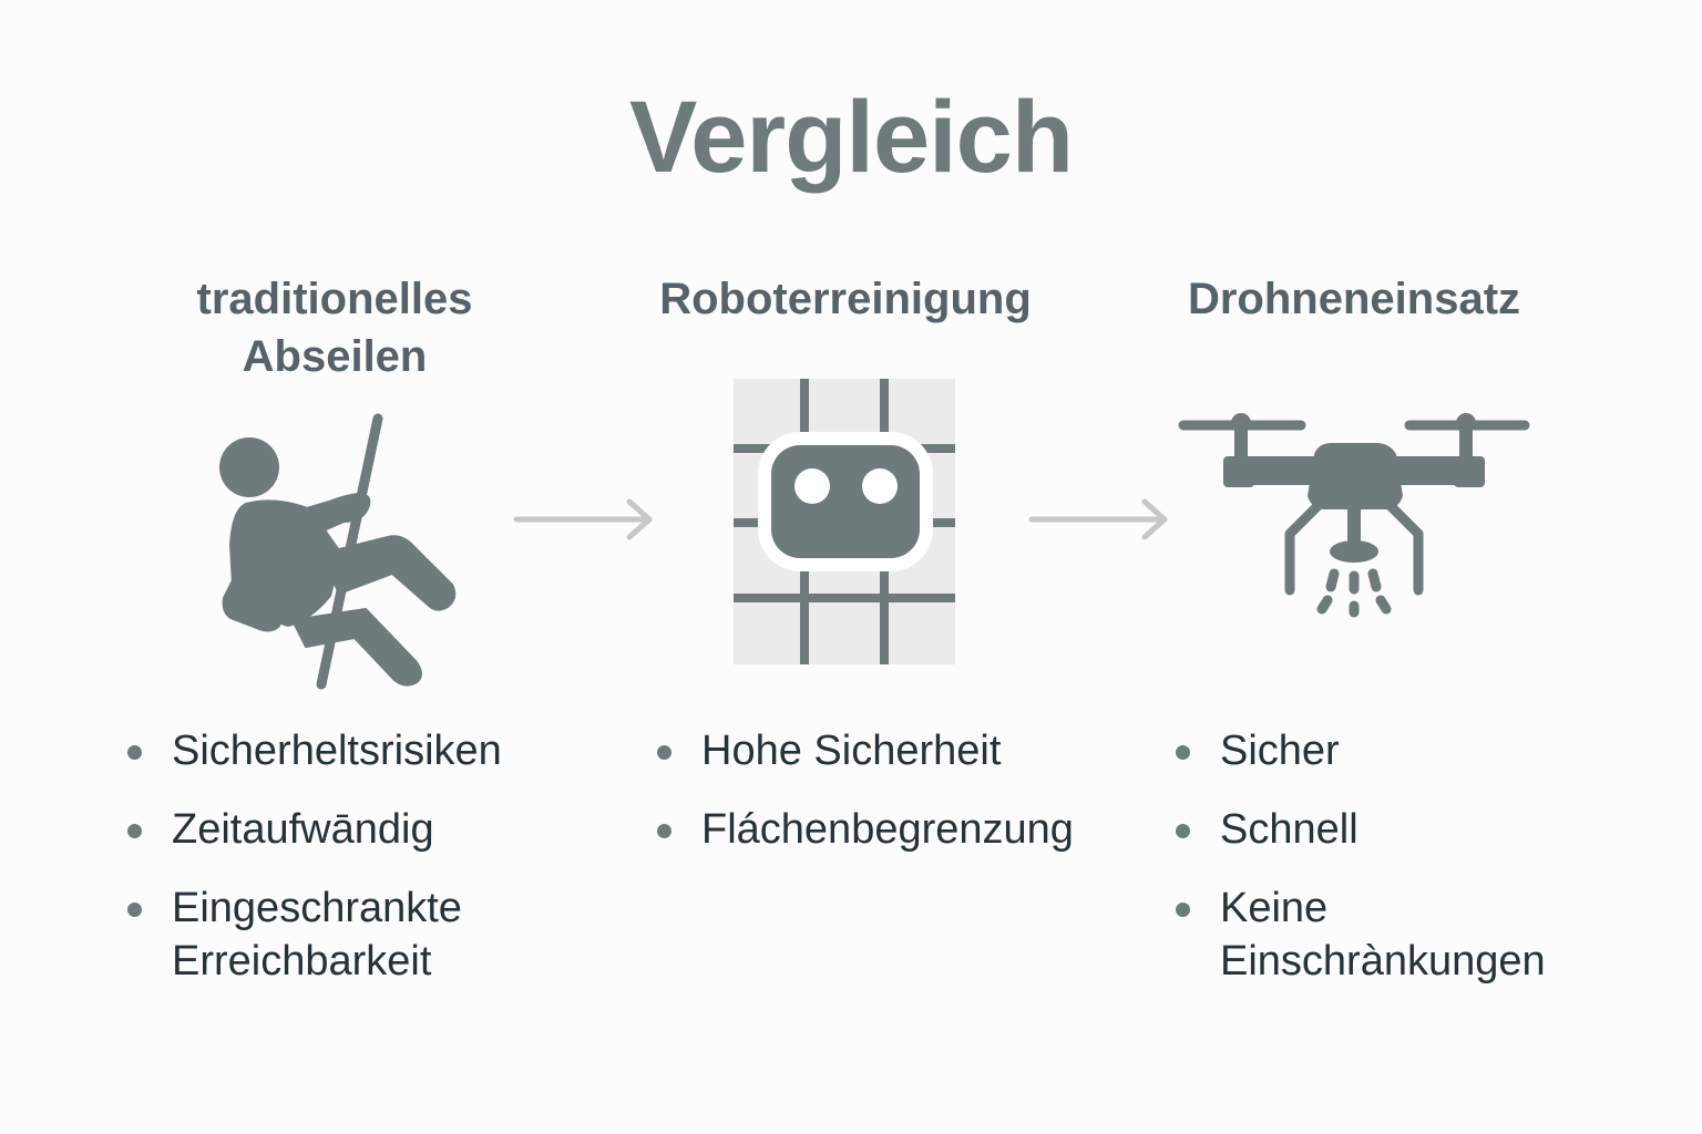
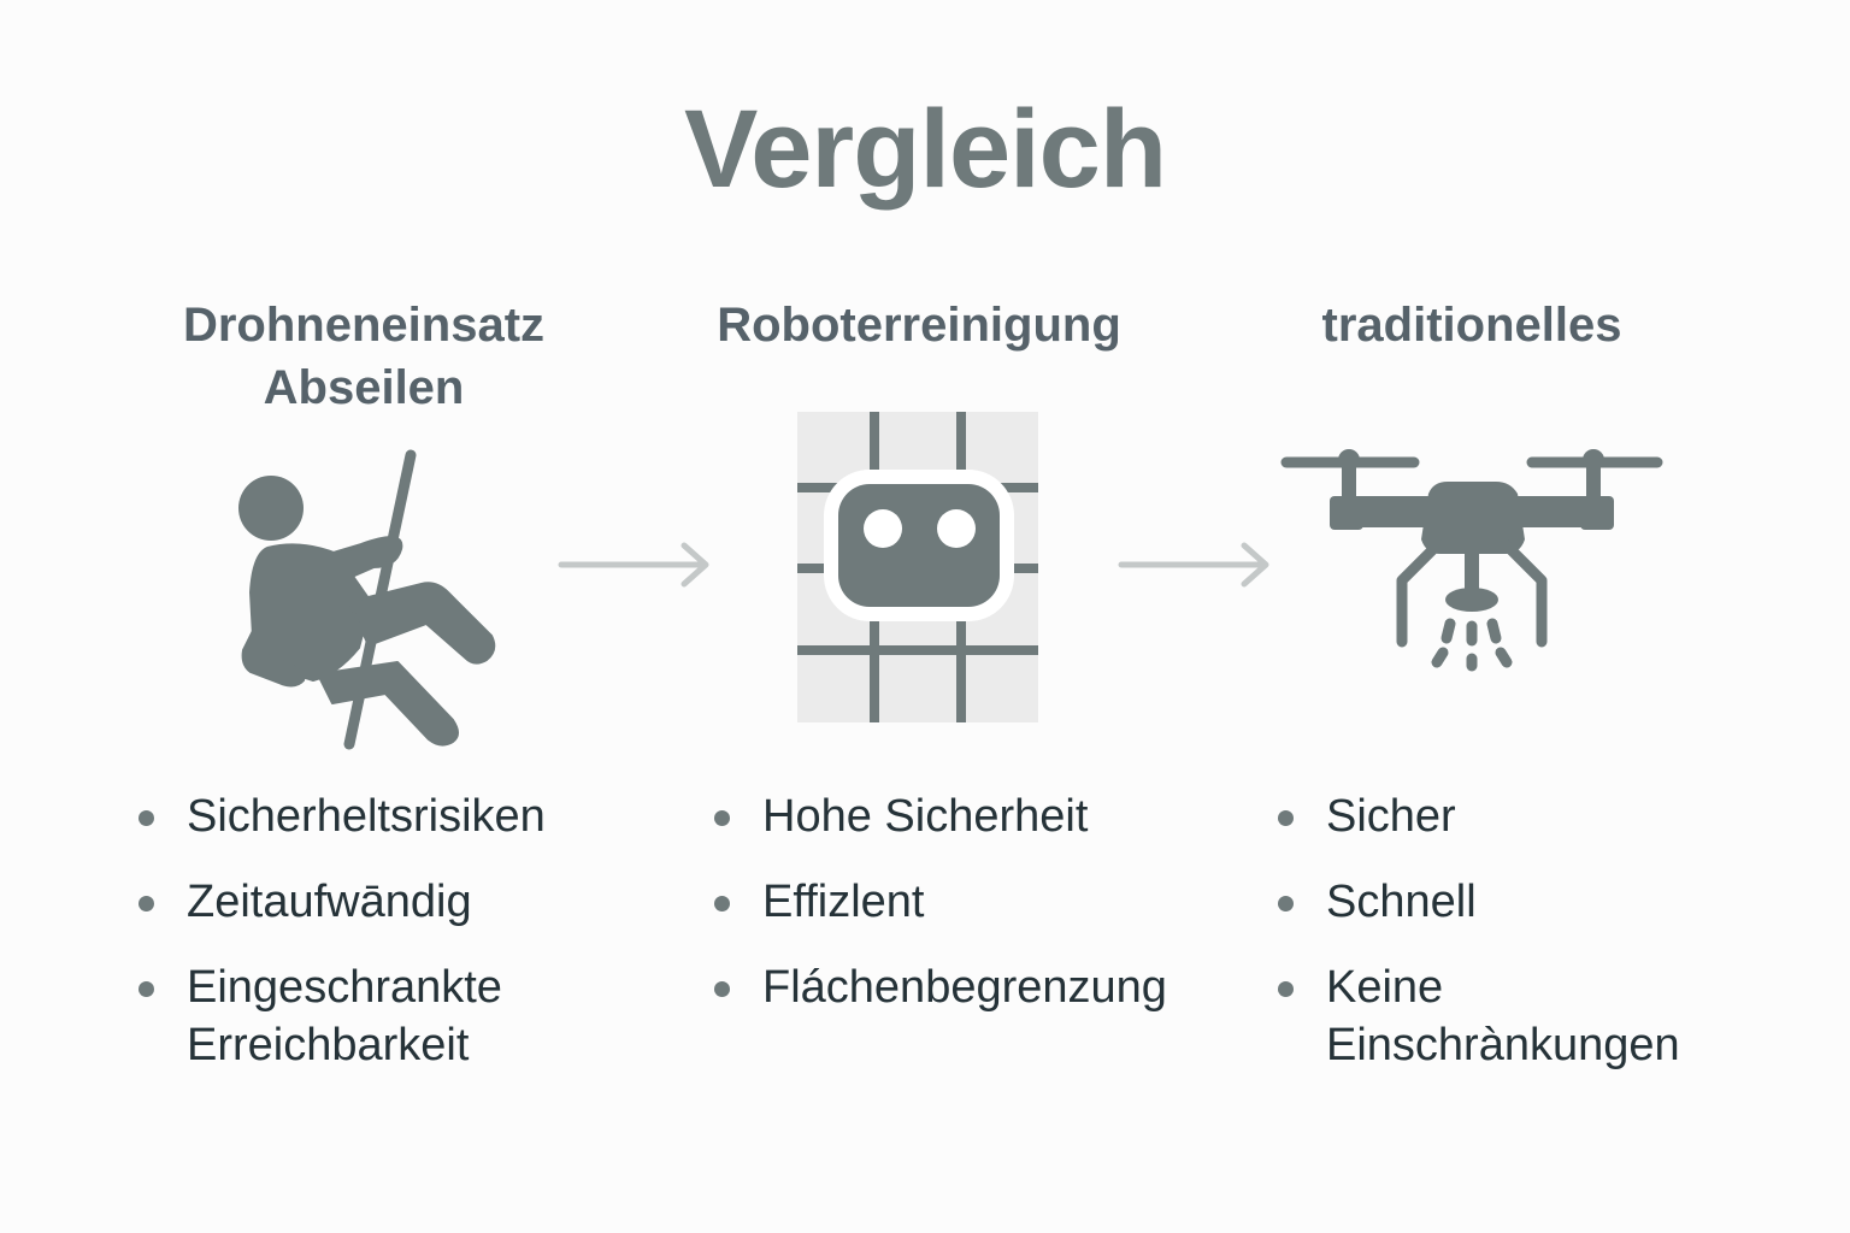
  Vergleich
- traditionelles
+ Drohneneinsatz
  Abseilen
  Roboterreinigung
- Drohneneinsatz
+ traditionelles
  Sicherheltsrisiken
  Zeitaufwāndig
  Eingeschrankte Erreichbarkeit
  Hohe Sicherheit
+ Effizlent
  Fláchenbegrenzung
  Sicher
  Schnell
  Keine Einschrànkungen
